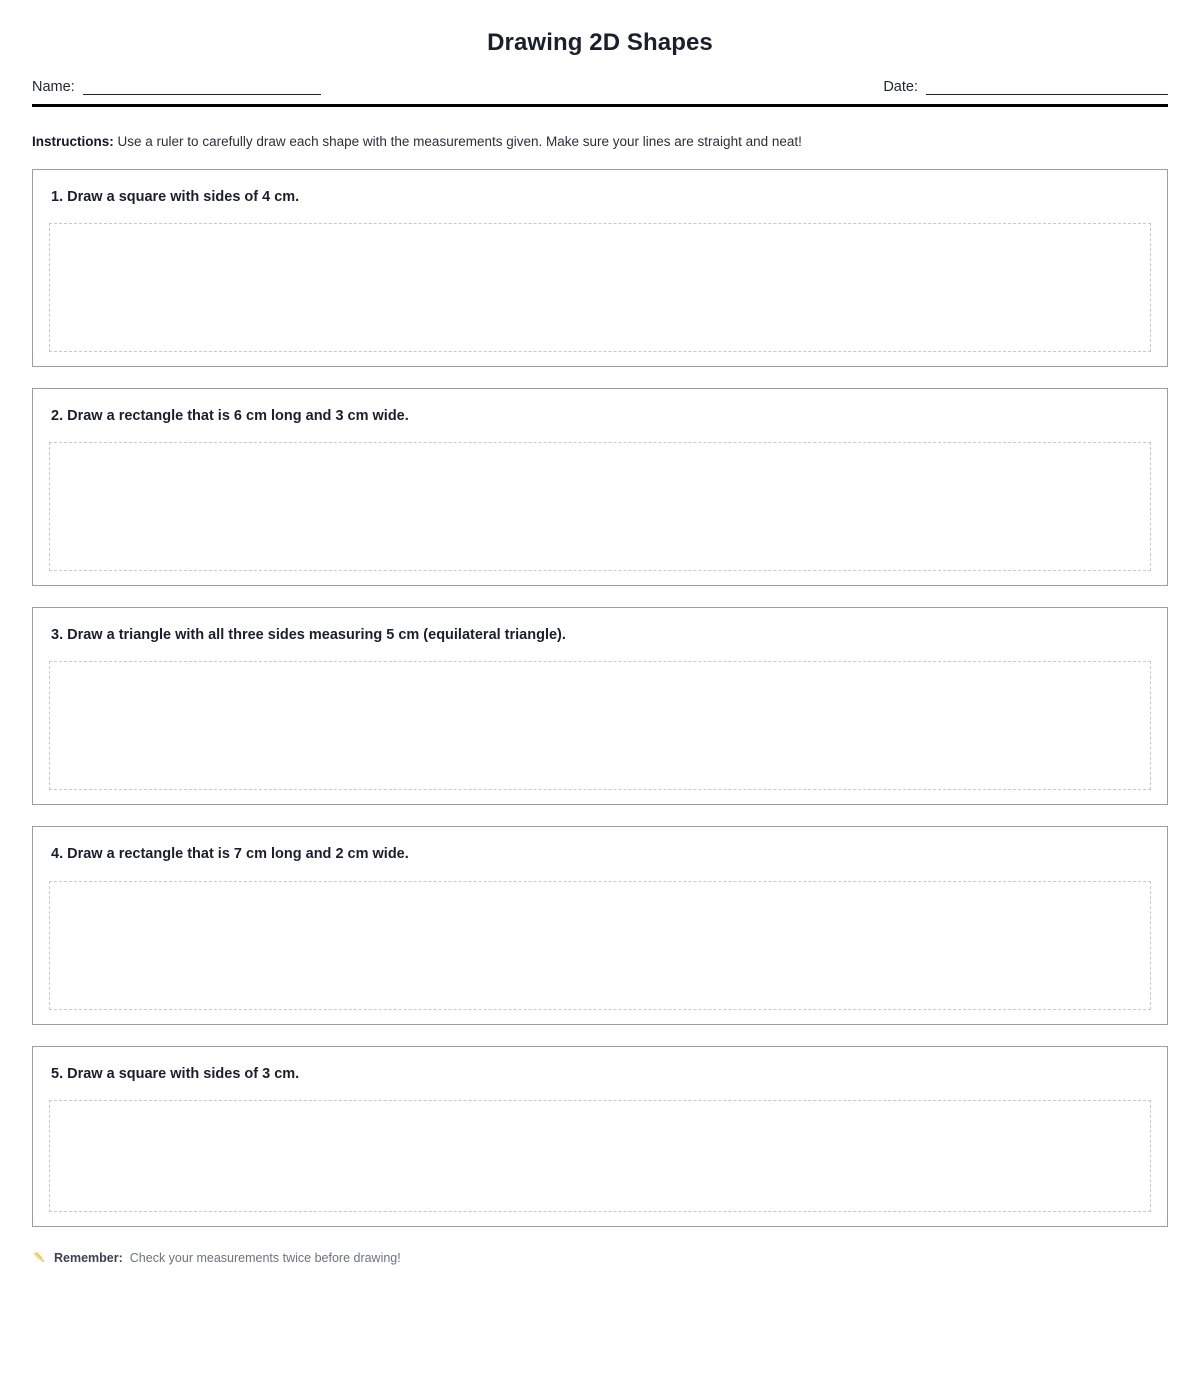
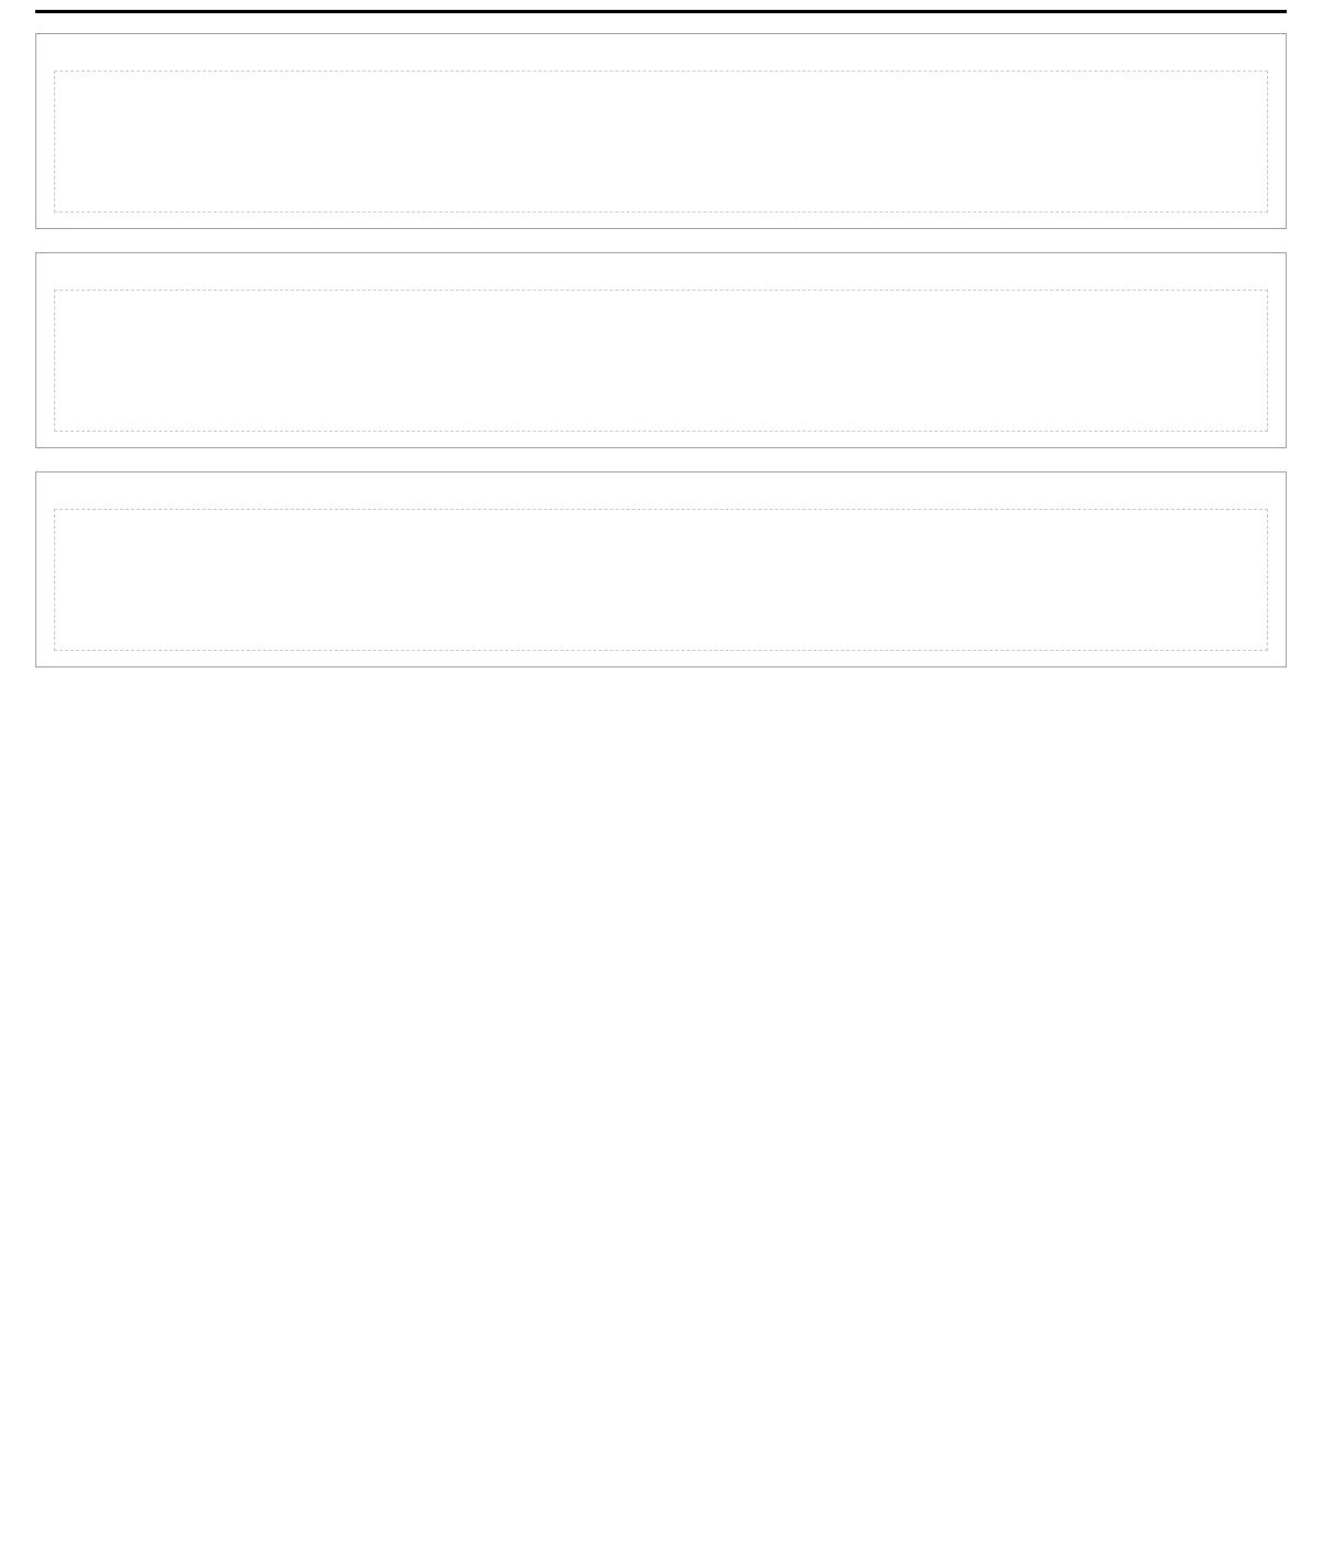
- Drawing 2D Shapes
- Name:
- Date:
- Instructions: Use a ruler to carefully draw each shape with the measurements given. Make sure your lines are straight and neat!
- 1. Draw a square with sides of 4 cm.
- 2. Draw a rectangle that is 6 cm long and 3 cm wide.
- 3. Draw a triangle with all three sides measuring 5 cm (equilateral triangle).
- 4. Draw a rectangle that is 7 cm long and 2 cm wide.
- 5. Draw a square with sides of 3 cm.
- Remember:
- Check your measurements twice before drawing!
